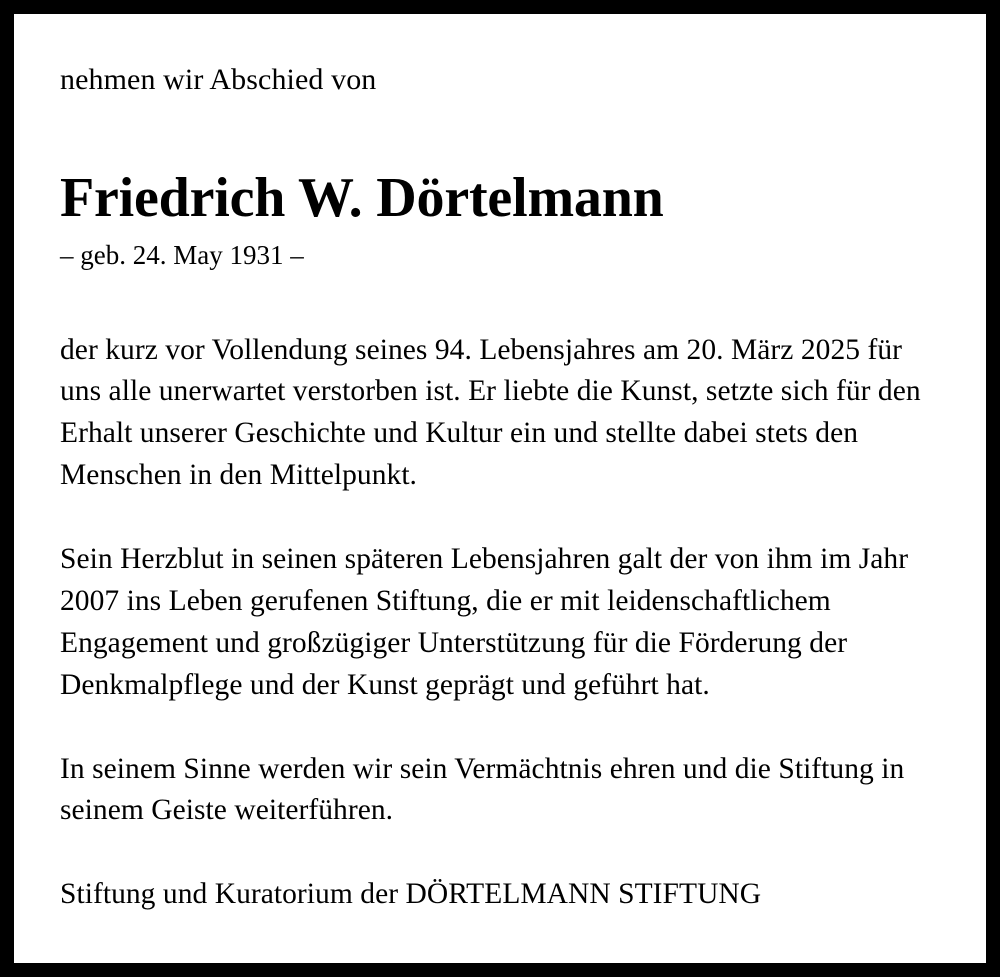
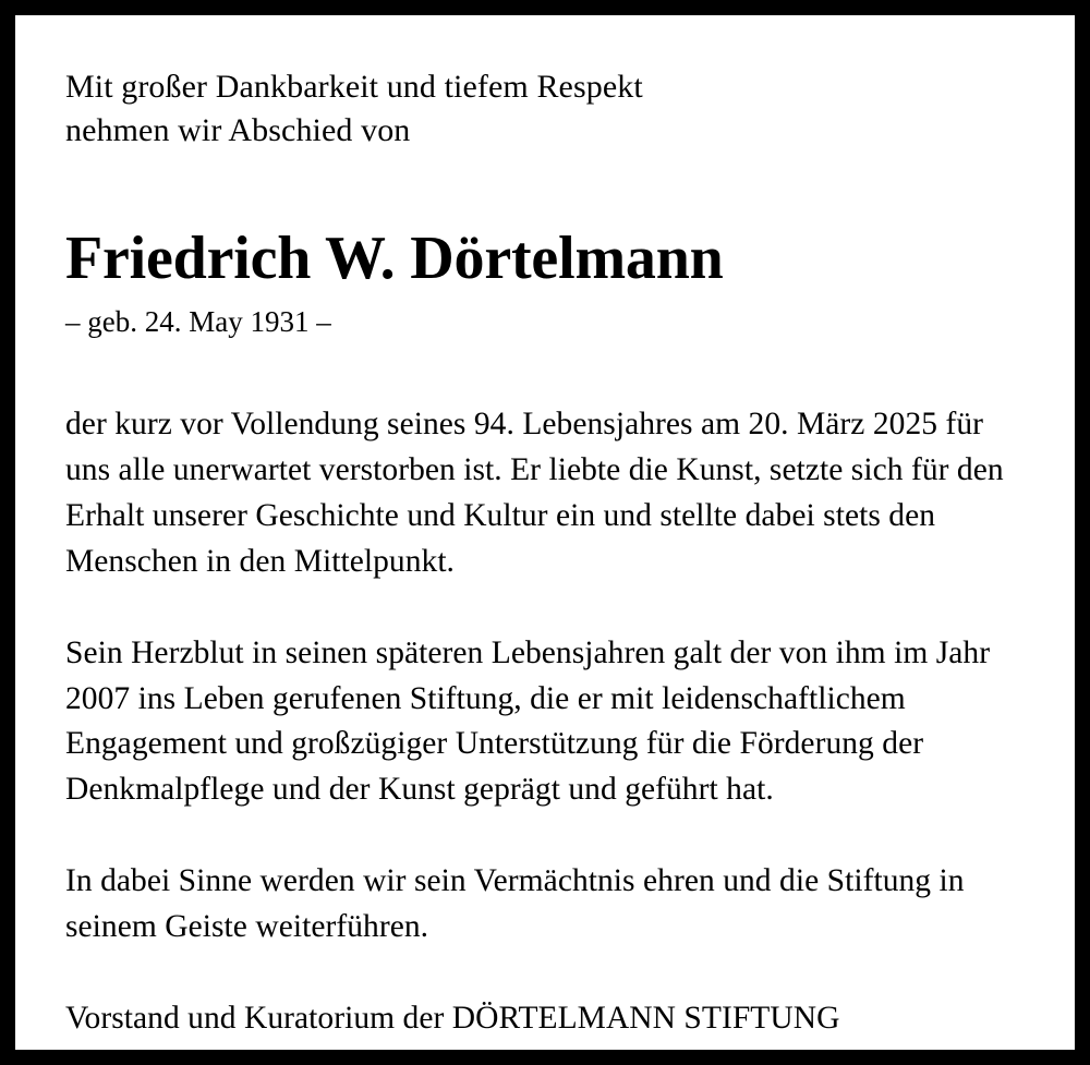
+ Mit großer Dankbarkeit und tiefem Respekt
  nehmen wir Abschied von
  Friedrich W. Dörtelmann
  – geb. 24. May 1931 –
  der kurz vor Vollendung seines 94. Lebensjahres am 20. März 2025 für uns alle unerwartet verstorben ist. Er liebte die Kunst, setzte sich für den Erhalt unserer Geschichte und Kultur ein und stellte dabei stets den Menschen in den Mittelpunkt.
  Sein Herzblut in seinen späteren Lebensjahren galt der von ihm im Jahr 2007 ins Leben gerufenen Stiftung, die er mit leidenschaftlichem Engagement und großzügiger Unterstützung für die Förderung der Denkmalpflege und der Kunst geprägt und geführt hat.
- In seinem Sinne werden wir sein Vermächtnis ehren und die Stiftung in seinem Geiste weiterführen.
+ In dabei Sinne werden wir sein Vermächtnis ehren und die Stiftung in seinem Geiste weiterführen.
- Stiftung und Kuratorium der DÖRTELMANN STIFTUNG
+ Vorstand und Kuratorium der DÖRTELMANN STIFTUNG
